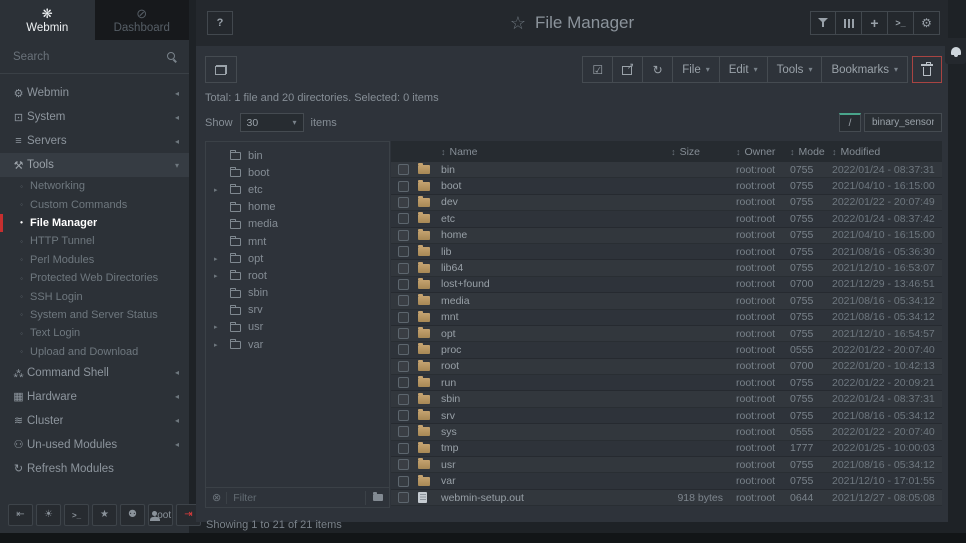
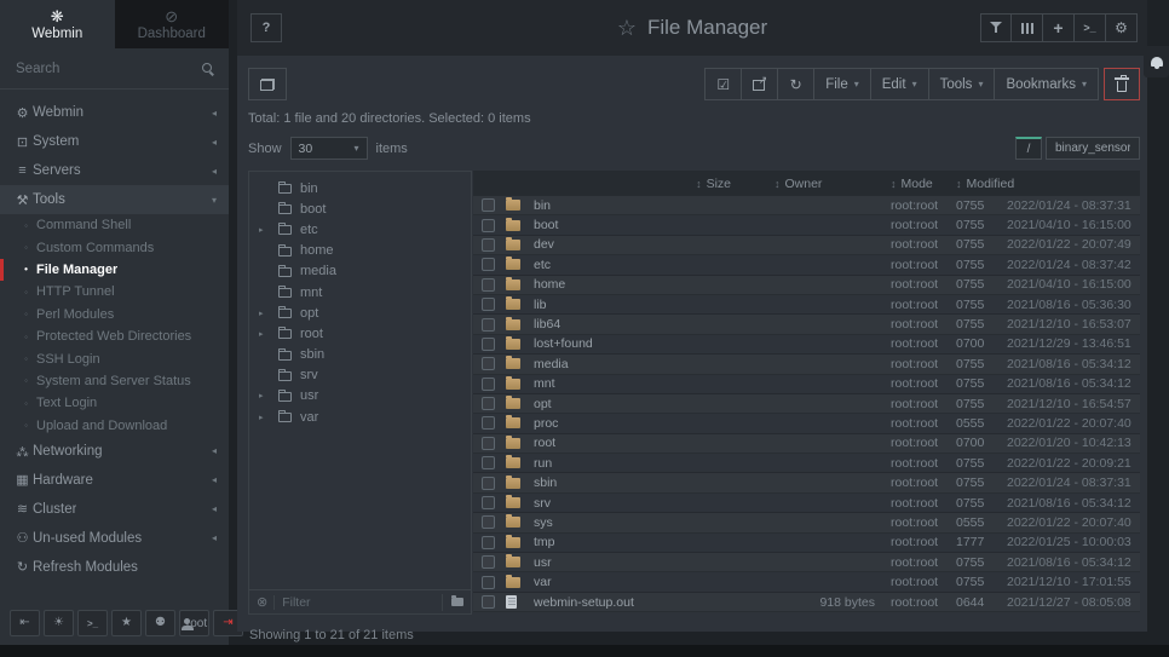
  ❋
  Webmin
  ⊘
  Dashboard
  Search
  Webmin
  System
  Servers
  Tools
- Networking
+ Command Shell
  Custom Commands
  File Manager
  HTTP Tunnel
  Perl Modules
  Protected Web Directories
  SSH Login
  System and Server Status
  Text Login
  Upload and Download
- Command Shell
+ Networking
  Hardware
  Cluster
  Un-used Modules
  Refresh Modules
  ⇤
  ☀
  >_
  ★
  ⚉
  oot
  ⇥
  ☆
  File Manager
  File
  ▾
  Edit
  ▾
  Tools
  ▾
  Bookmarks
  ▾
  Total: 1 file and 20 directories. Selected: 0 items
  Show
  30
  ▾
  items
  /
  binary_sensor
  bin
  boot
  etc
  home
  media
  mnt
  opt
  root
  sbin
  srv
  usr
  var
  Filter
- Name
  Size
  Owner
  Mode
  Modified
  bin
  root:root
  0755
  2022/01/24 - 08:37:31
  boot
  root:root
  0755
  2021/04/10 - 16:15:00
  dev
  root:root
  0755
  2022/01/22 - 20:07:49
  etc
  root:root
  0755
  2022/01/24 - 08:37:42
  home
  root:root
  0755
  2021/04/10 - 16:15:00
  lib
  root:root
  0755
  2021/08/16 - 05:36:30
  lib64
  root:root
  0755
  2021/12/10 - 16:53:07
  lost+found
  root:root
  0700
  2021/12/29 - 13:46:51
  media
  root:root
  0755
  2021/08/16 - 05:34:12
  mnt
  root:root
  0755
  2021/08/16 - 05:34:12
  opt
  root:root
  0755
  2021/12/10 - 16:54:57
  proc
  root:root
  0555
  2022/01/22 - 20:07:40
  root
  root:root
  0700
  2022/01/20 - 10:42:13
  run
  root:root
  0755
  2022/01/22 - 20:09:21
  sbin
  root:root
  0755
  2022/01/24 - 08:37:31
  srv
  root:root
  0755
  2021/08/16 - 05:34:12
  sys
  root:root
  0555
  2022/01/22 - 20:07:40
  tmp
  root:root
  1777
  2022/01/25 - 10:00:03
  usr
  root:root
  0755
  2021/08/16 - 05:34:12
  var
  root:root
  0755
  2021/12/10 - 17:01:55
  webmin-setup.out
  918 bytes
  root:root
  0644
  2021/12/27 - 08:05:08
  Showing 1 to 21 of 21 items
